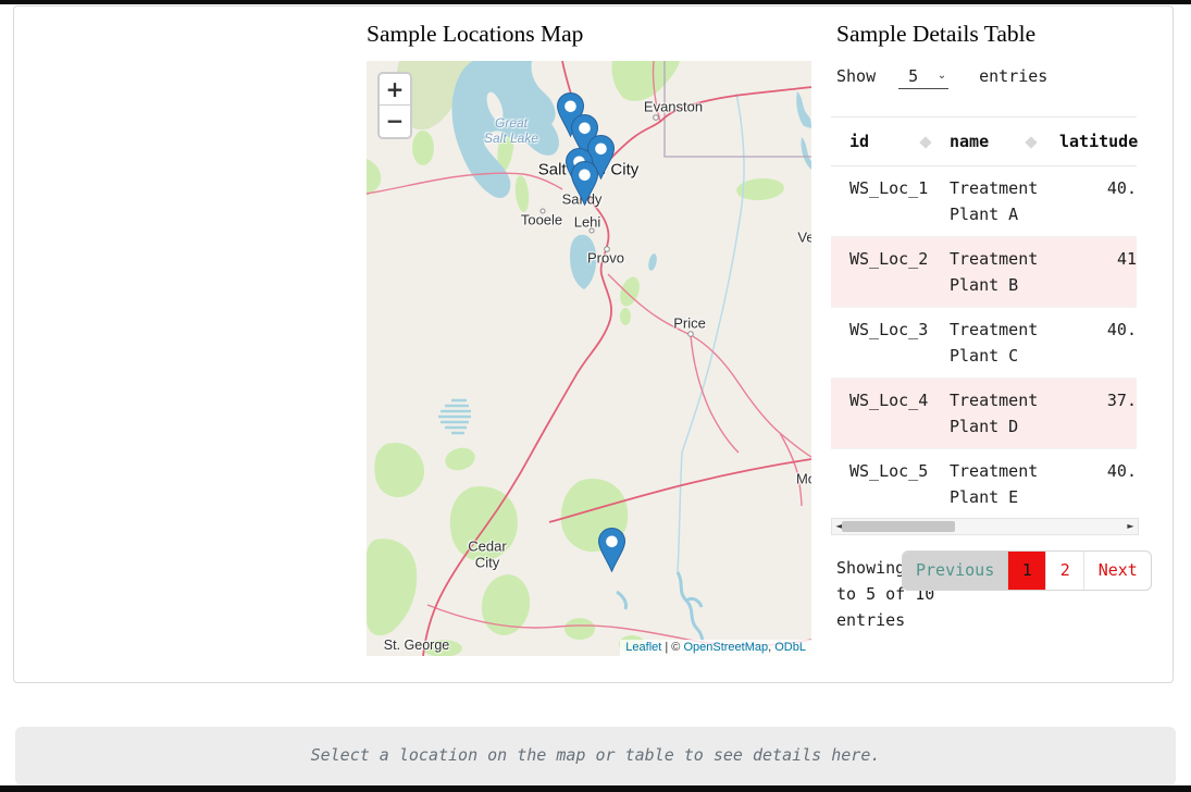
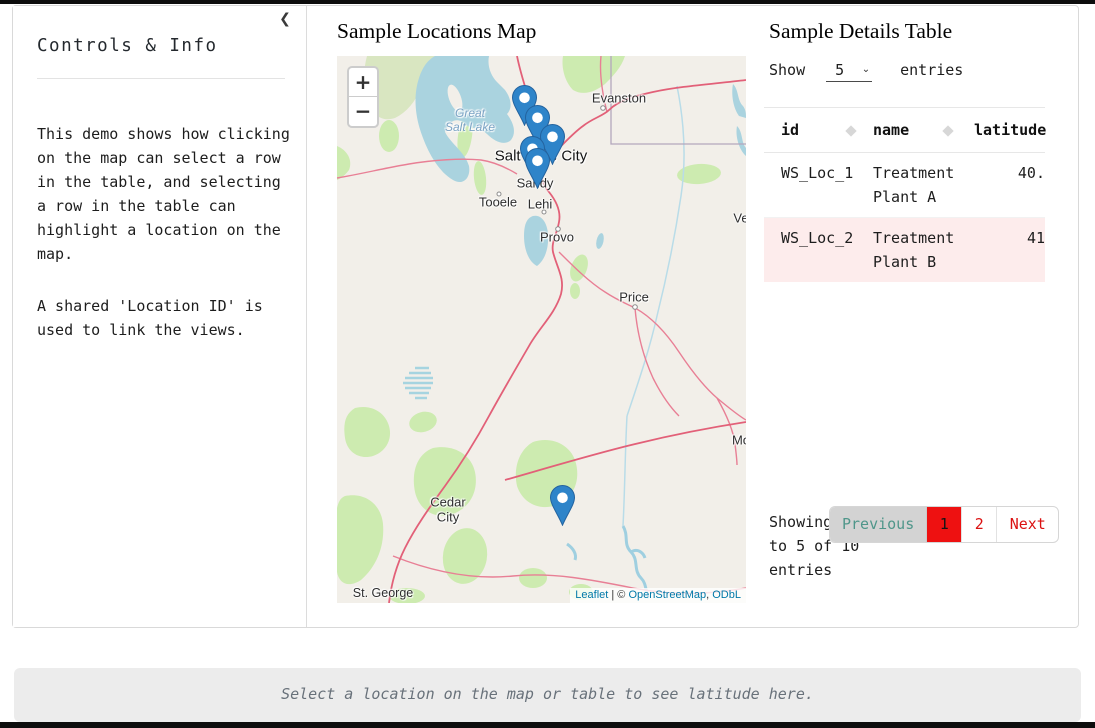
+ ❮
+ Controls & Info
+ This demo shows how clicking on the map can select a row in the table, and selecting a row in the table can highlight a location on the map.
+ A shared 'Location ID' is used to link the views.
  Sample Locations Map
  Great
  Salt Lake
  Sady
  Tooele
  Lehi
  Provo
  Evanston
  Price
  Cedar
  City
  St. George
  Ve
  +
  −
  Leaflet | © OpenStreetMap, ODbL
  Sample Details Table
  Show 5
  ⌄
  entries
  id	name	latitude
  WS_Loc_1	Treatment Plant A	40.
  WS_Loc_2	Treatment Plant B	41
- WS_Loc_3	Treatment Plant C	40.
- WS_Loc_4	Treatment Plant D	37.
- WS_Loc_5	Treatment Plant E	40.
- ◄
- ►
  Showing to 5 of 10 entries
  Previous
  1
  2
  Next
- Select a location on the map or table to see details here.
+ Select a location on the map or table to see latitude here.
